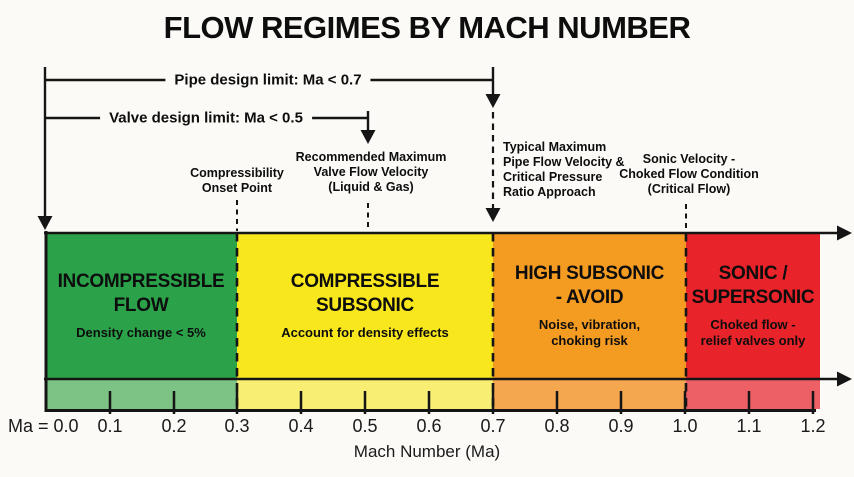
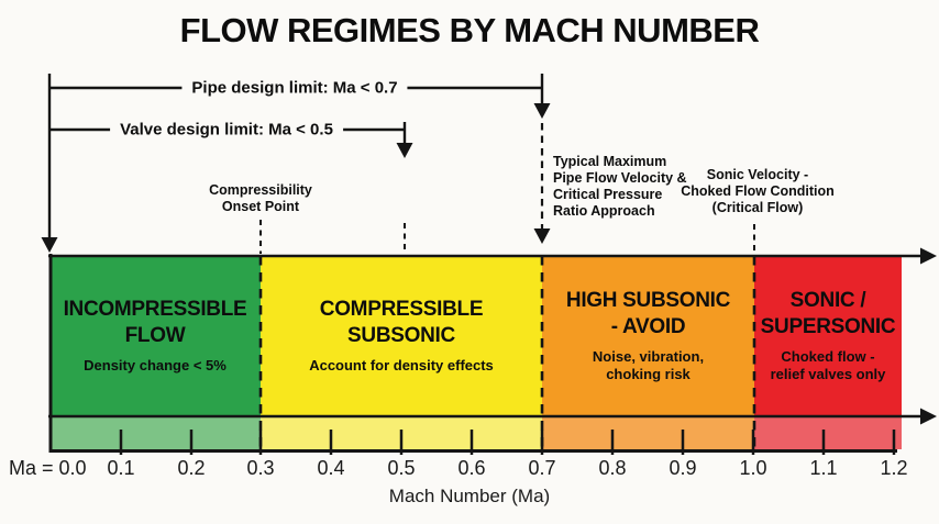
  FLOW REGIMES BY MACH NUMBER
  INCOMPRESSIBLE
  FLOW
  Density change < 5%
  COMPRESSIBLE
  SUBSONIC
  Account for density effects
  HIGH SUBSONIC
  - AVOID
  Noise, vibration,
  choking risk
  SONIC /
  SUPERSONIC
  Choked flow -
  relief valves only
  Pipe design limit: Ma < 0.7
  Valve design limit: Ma < 0.5
  Compressibility
  Onset Point
- Recommended Maximum
- Valve Flow Velocity
- (Liquid & Gas)
  Typical Maximum
  Pipe Flow Velocity &
  Critical Pressure
  Ratio Approach
  Sonic Velocity -
  Choked Flow Condition
  (Critical Flow)
  Ma = 0.0
  0.1
  0.2
  0.3
  0.4
  0.5
  0.6
  0.7
  0.8
  0.9
  1.0
  1.1
  1.2
  Mach Number (Ma)
